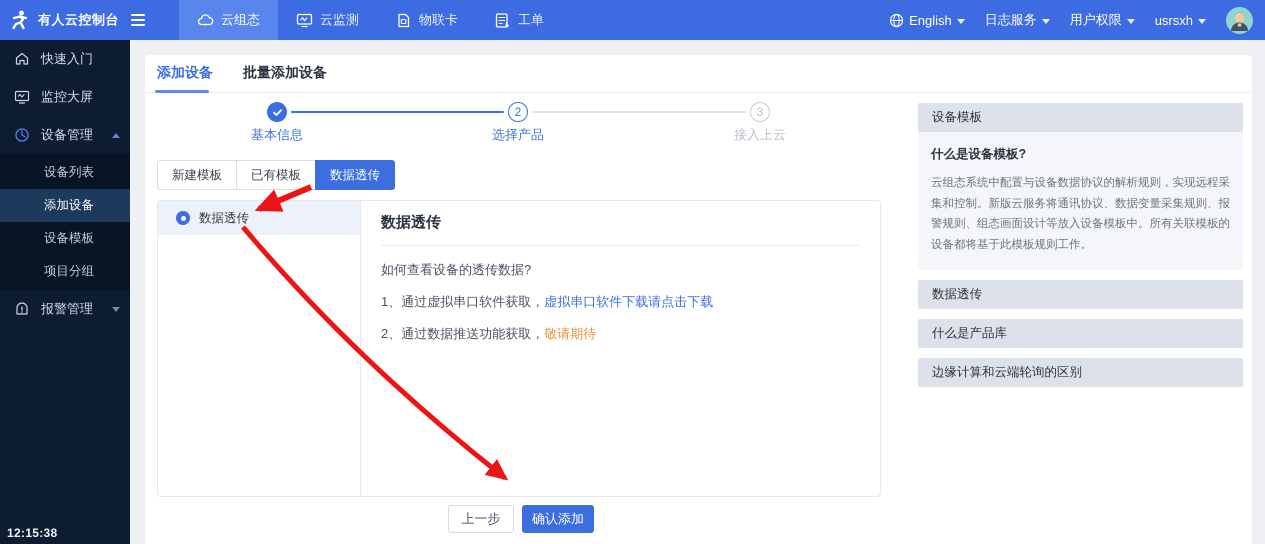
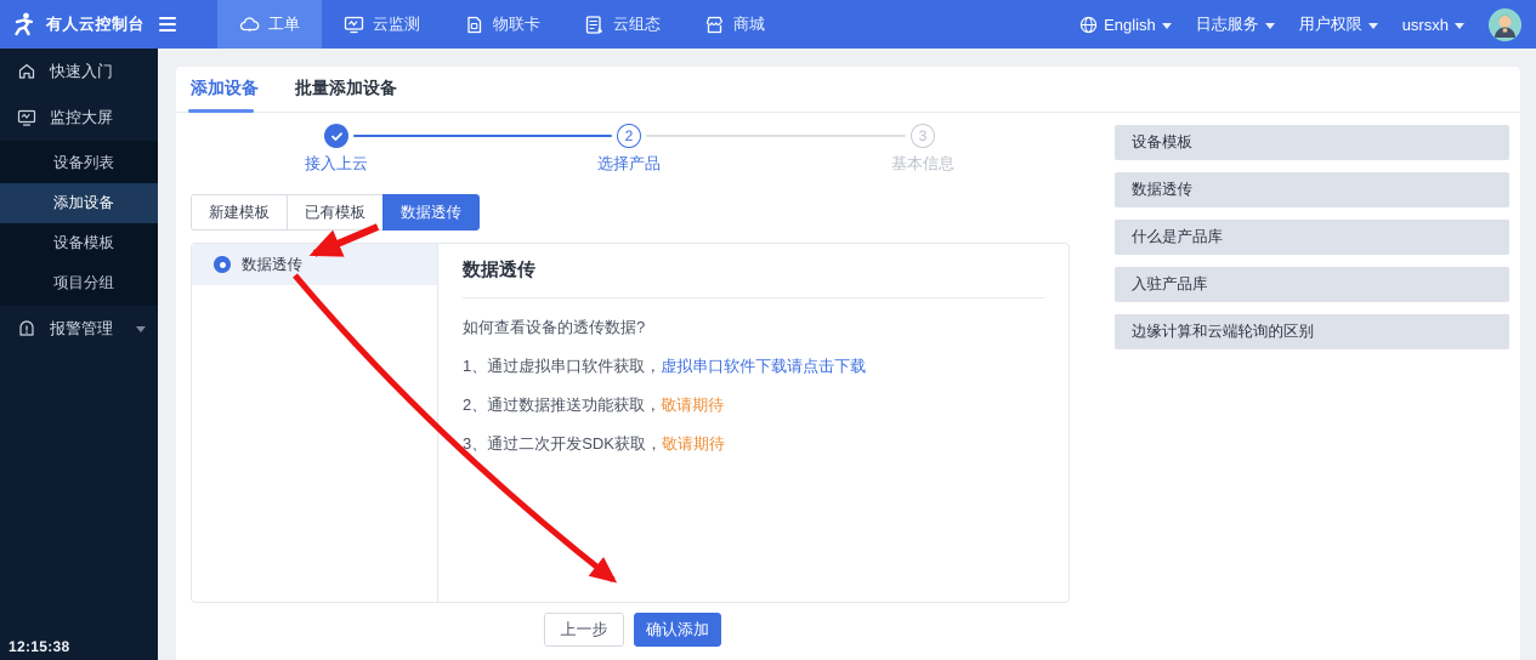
  有人云控制台
- 云组态
+ 工单
  云监测
  物联卡
- 工单
+ 云组态
+ 商城
  English
  日志服务
  用户权限
  usrsxh
  快速入门
  监控大屏
- 设备管理
  设备列表
  添加设备
  设备模板
  项目分组
  报警管理
  12:15:38
  添加设备
  批量添加设备
  2
  3
- 基本信息
+ 接入上云
  选择产品
- 接入上云
+ 基本信息
  新建模板
  已有模板
  数据透传
  数据透传
  数据透传
  如何查看设备的透传数据?
  1、通过虚拟串口软件获取，虚拟串口软件下载请点击下载
  2、通过数据推送功能获取，敬请期待
+ 3、通过二次开发SDK获取，敬请期待
  上一步
  确认添加
  设备模板
- 什么是设备模板?
- 云组态系统中配置与设备数据协议的解析规则，实现远程采集和控制。新版云服务将通讯协议、数据变量采集规则、报警规则、组态画面设计等放入设备模板中。所有关联模板的设备都将基于此模板规则工作。
  数据透传
  什么是产品库
+ 入驻产品库
  边缘计算和云端轮询的区别
